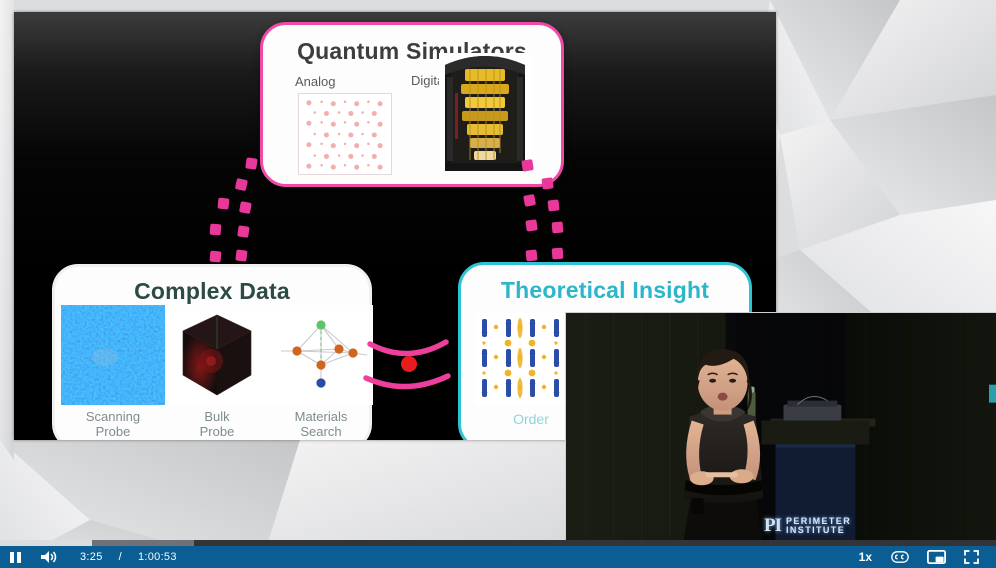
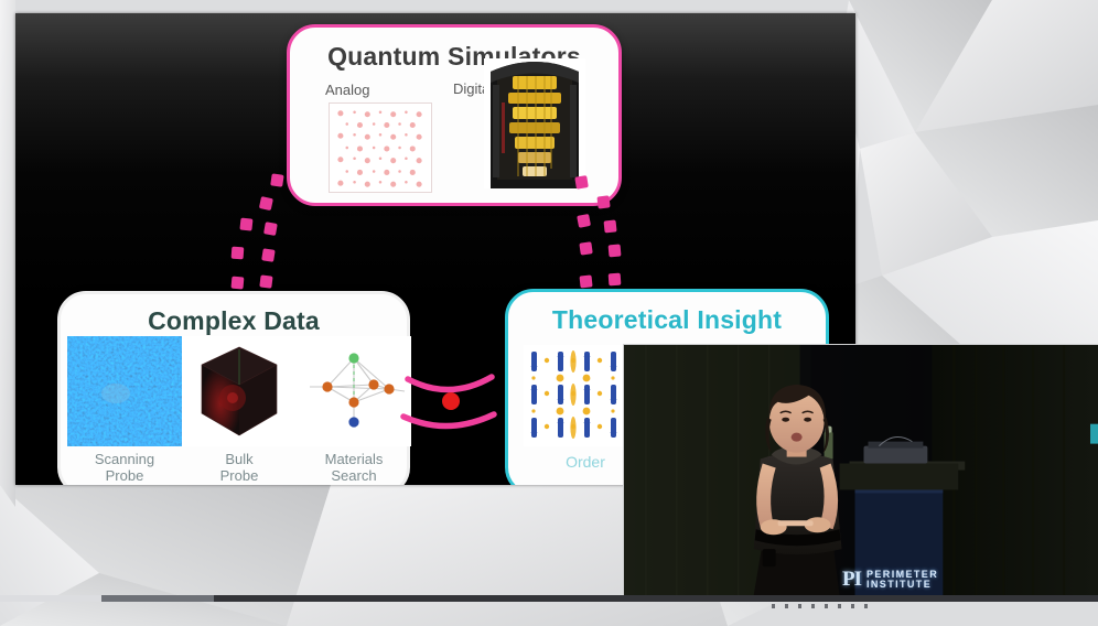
  Quantum Simulators
  Analog
  Digit
  Complex Data
  Scanning
  Probe
  Bulk
  Probe
  Materials
  Search
  Theoretical Insight
  Order
  PI
  PERIMETER
  INSTITUTE
- 3:25
- /
- 1:00:53
- 1x
